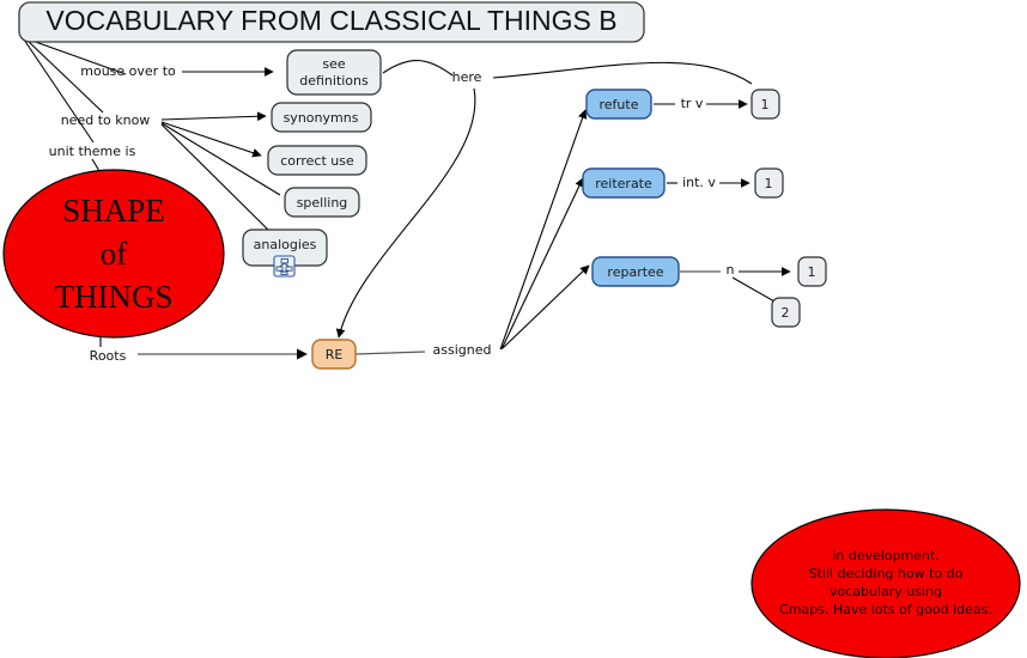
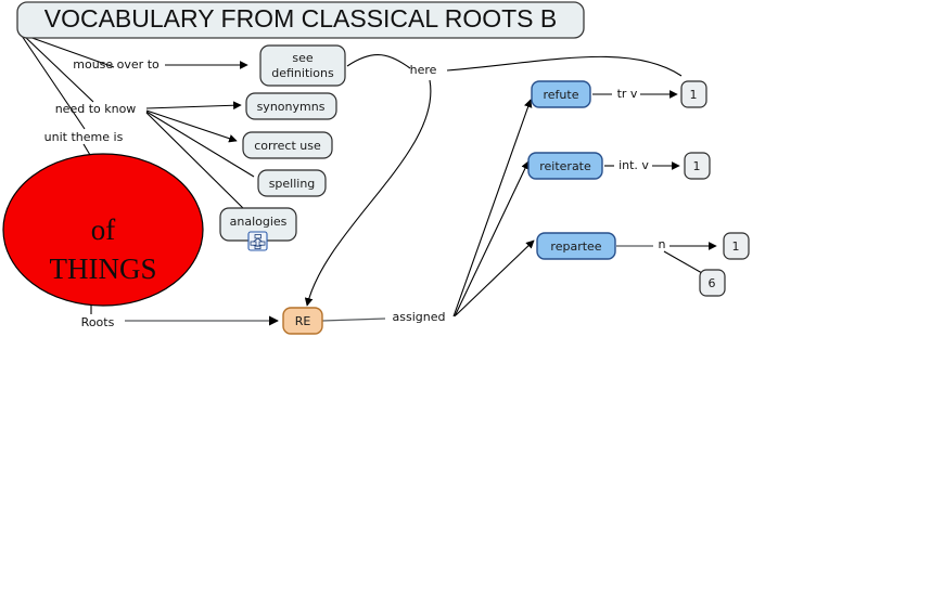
- VOCABULARY FROM CLASSICAL THINGS B
+ VOCABULARY FROM CLASSICAL ROOTS B
  mouse over to
  need to know
  unit theme is
  here
  Roots
  assigned
  tr v
  int. v
  n
  see
  definitions
  synonymns
  correct use
  spelling
  analogies
- SHAPE
  of
  THINGS
  RE
  refute
  reiterate
  repartee
  1
  1
  1
- 2
+ 6
- in development.
- Still deciding how to do
- vocabulary using
- Cmaps. Have lots of good ideas.
